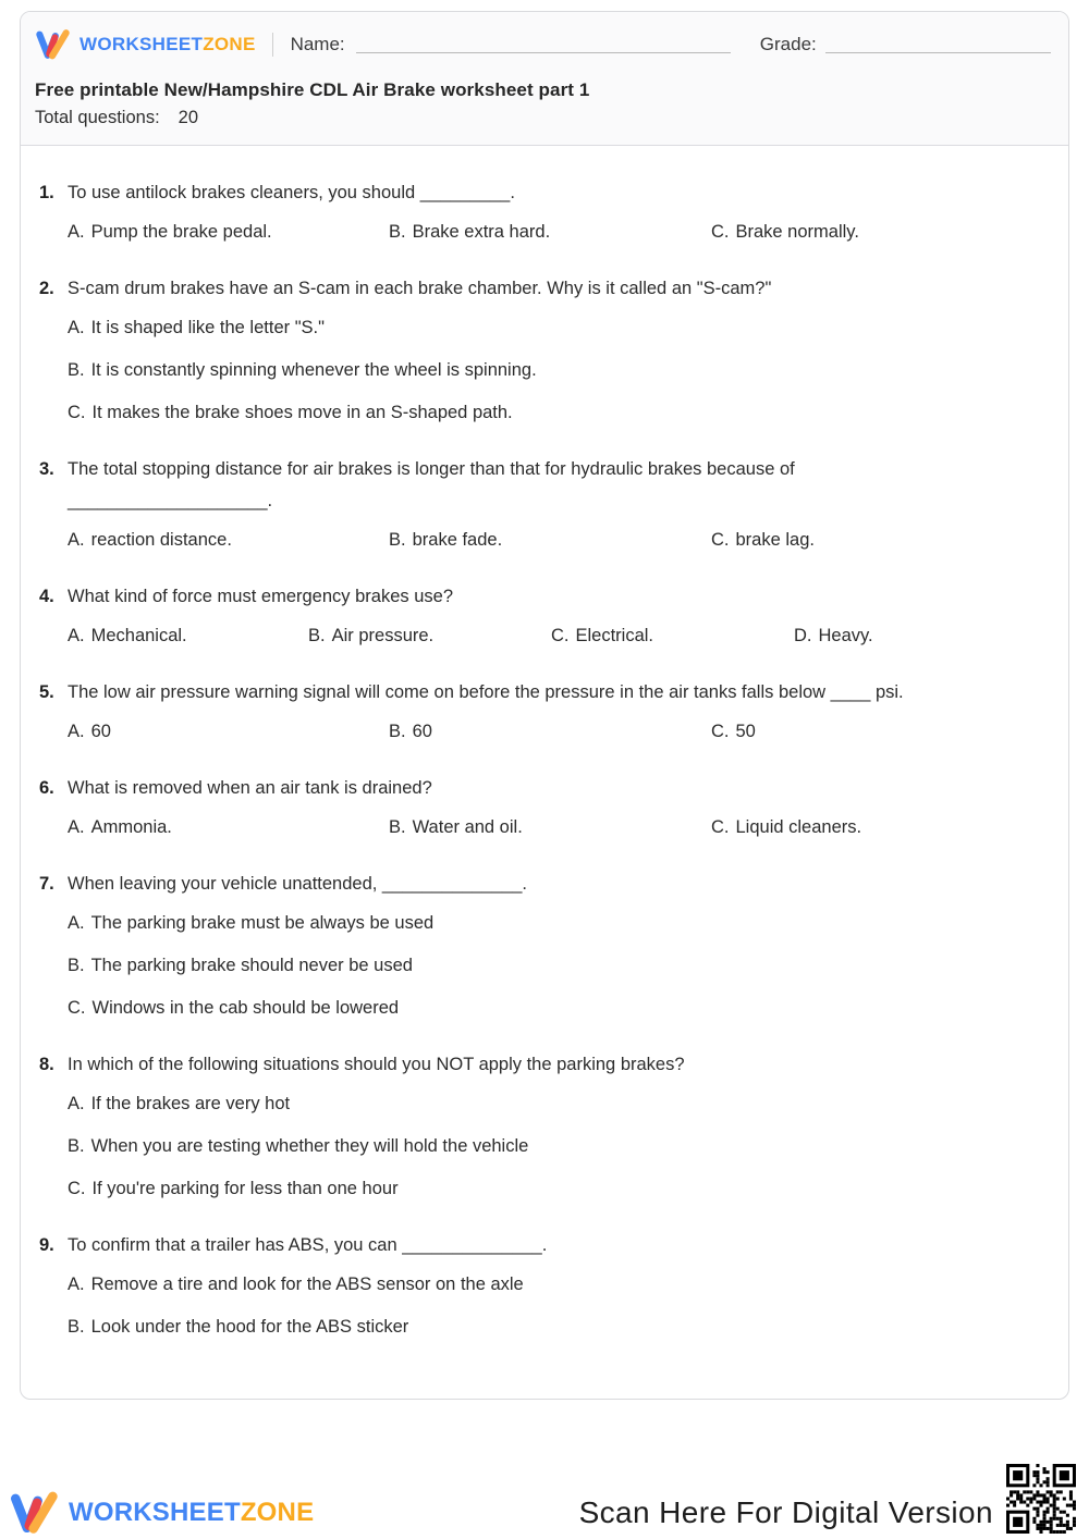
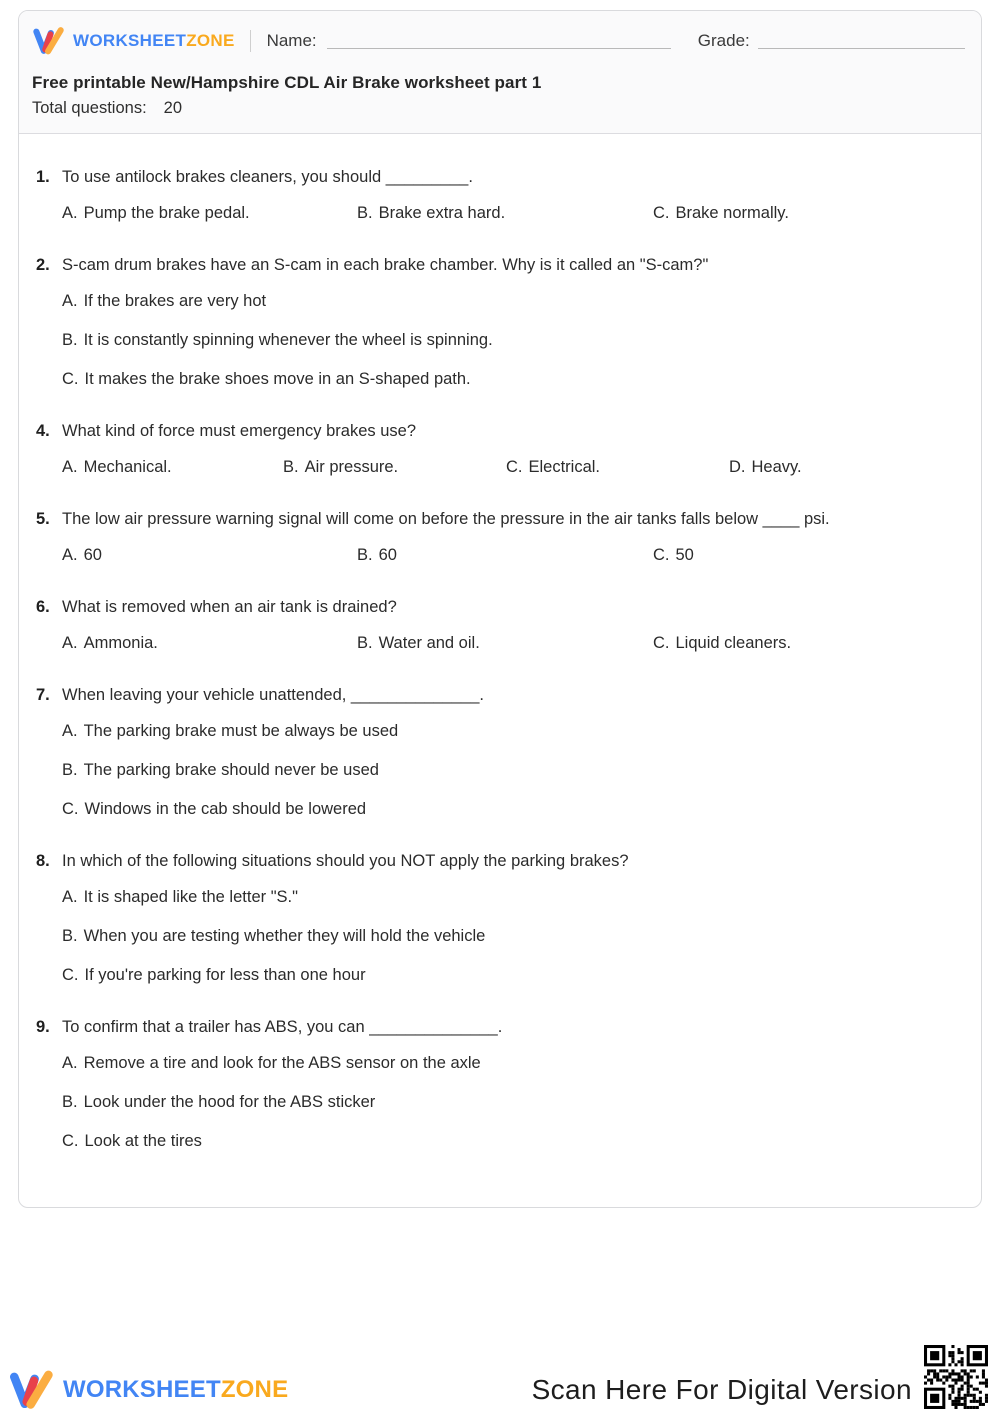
  WORKSHEETZONE
  Name:
  Grade:
  Free printable New/Hampshire CDL Air Brake worksheet part 1
  Total questions: 20
  1.
  To use antilock brakes cleaners, you should _________.
  A. Pump the brake pedal.
  B. Brake extra hard.
  C. Brake normally.
  2.
  S-cam drum brakes have an S-cam in each brake chamber. Why is it called an "S-cam?"
- A. It is shaped like the letter "S."
+ A. If the brakes are very hot
  B. It is constantly spinning whenever the wheel is spinning.
  C. It makes the brake shoes move in an S-shaped path.
- 3.
- The total stopping distance for air brakes is longer than that for hydraulic brakes because of ____________________.
- A. reaction distance.
- B. brake fade.
- C. brake lag.
  4.
  What kind of force must emergency brakes use?
  A. Mechanical.
  B. Air pressure.
  C. Electrical.
  D. Heavy.
  5.
  The low air pressure warning signal will come on before the pressure in the air tanks falls below ____ psi.
  A. 60
  B. 60
  C. 50
  6.
  What is removed when an air tank is drained?
  A. Ammonia.
  B. Water and oil.
  C. Liquid cleaners.
  7.
  When leaving your vehicle unattended, ______________.
  A. The parking brake must be always be used
  B. The parking brake should never be used
  C. Windows in the cab should be lowered
  8.
  In which of the following situations should you NOT apply the parking brakes?
- A. If the brakes are very hot
+ A. It is shaped like the letter "S."
  B. When you are testing whether they will hold the vehicle
  C. If you're parking for less than one hour
  9.
  To confirm that a trailer has ABS, you can ______________.
  A. Remove a tire and look for the ABS sensor on the axle
  B. Look under the hood for the ABS sticker
+ C. Look at the tires
  WORKSHEETZONE
  Scan Here For Digital Version
